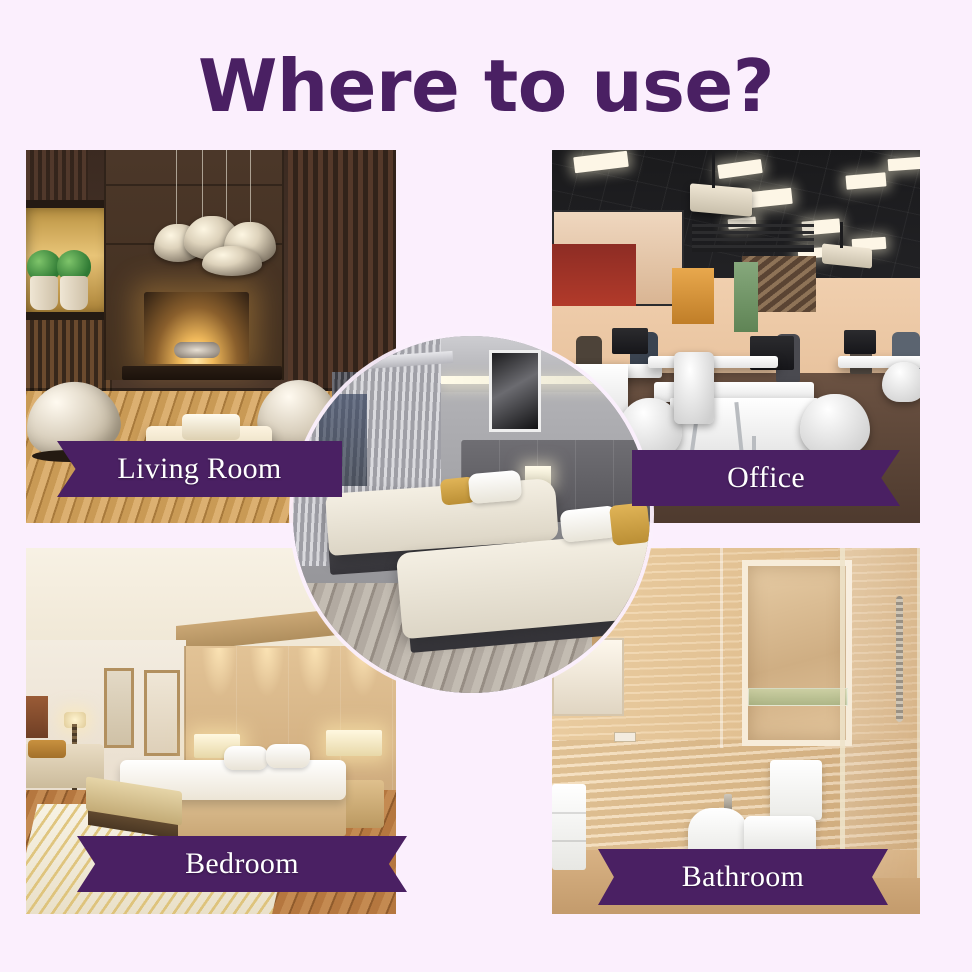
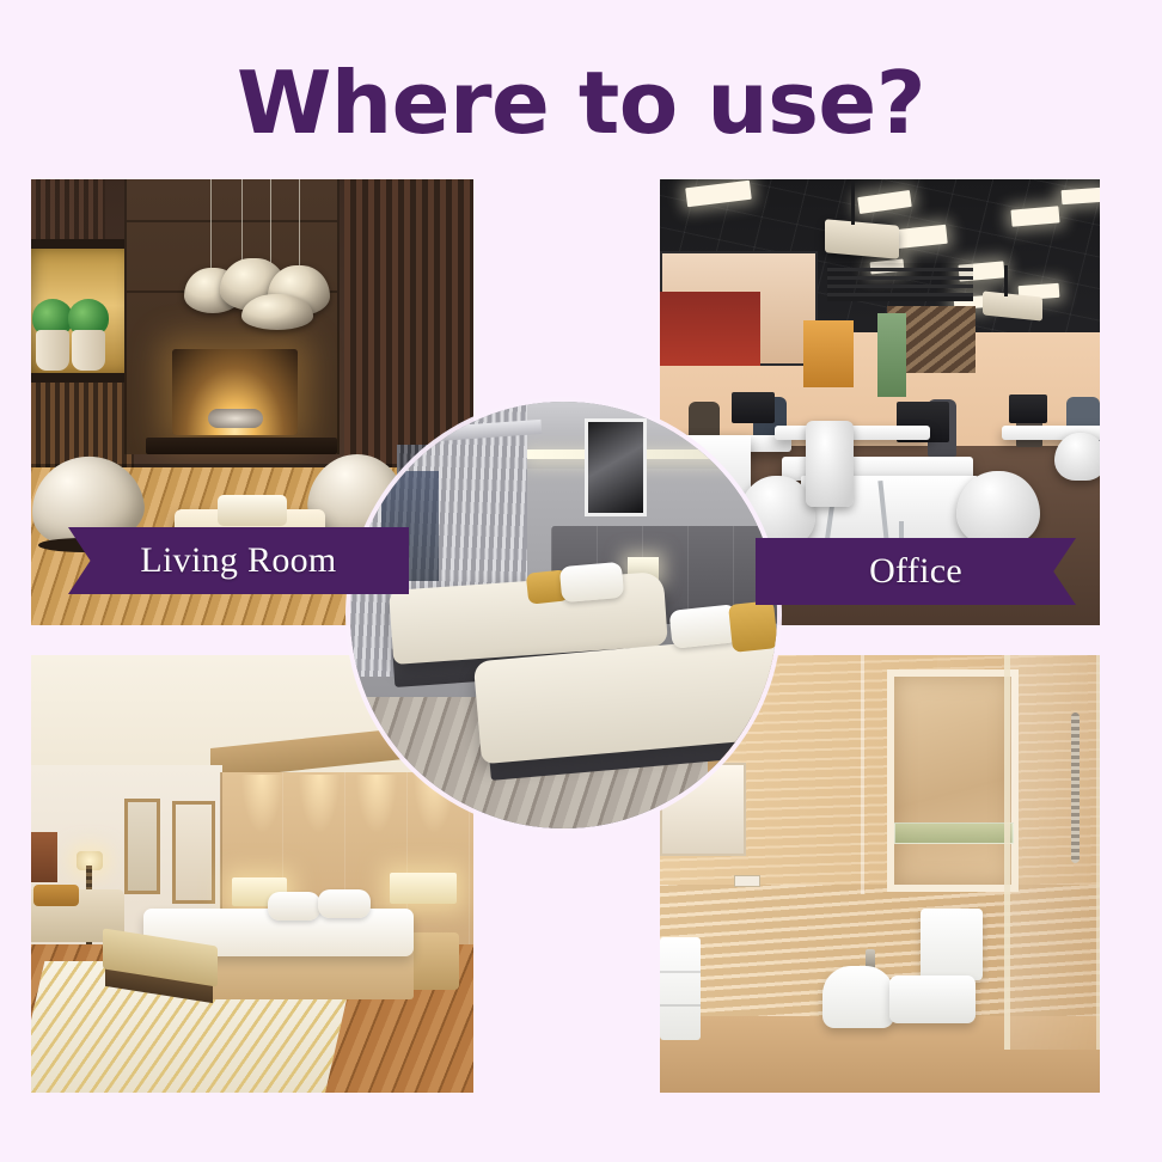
  Where to use?
  Living Room
  Office
- Bedroom
- Bathroom
